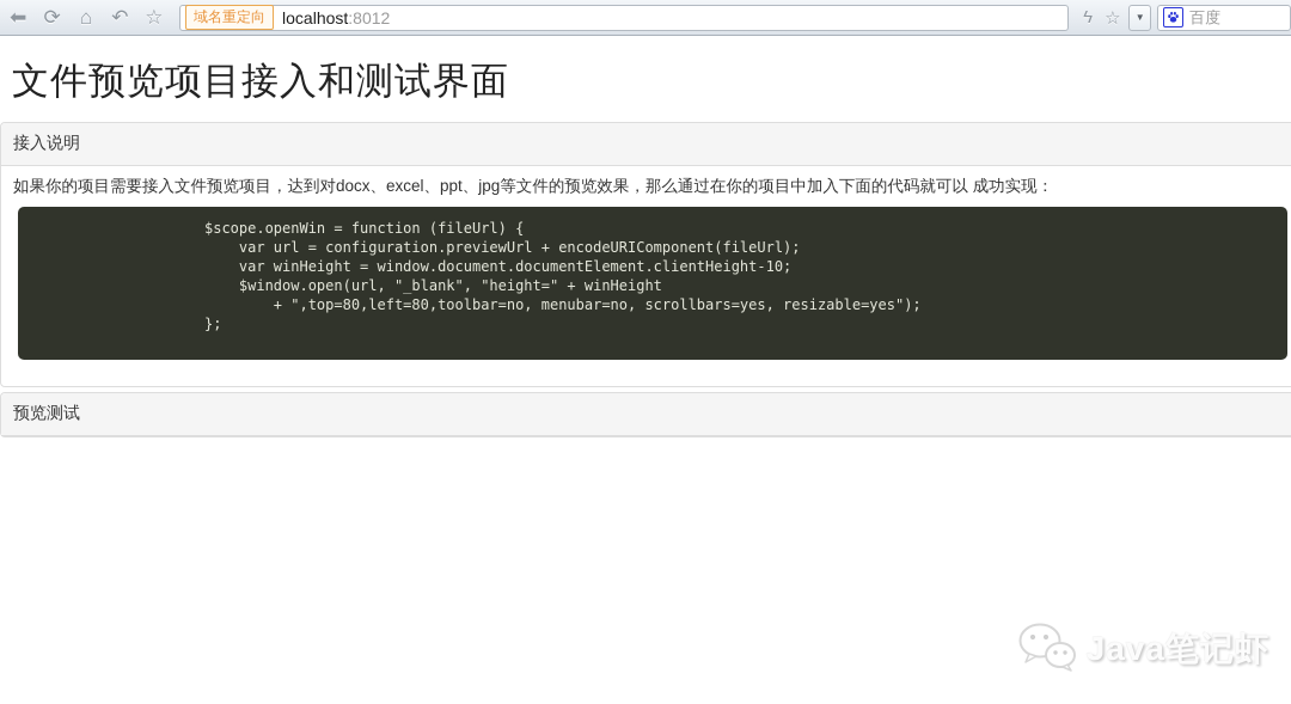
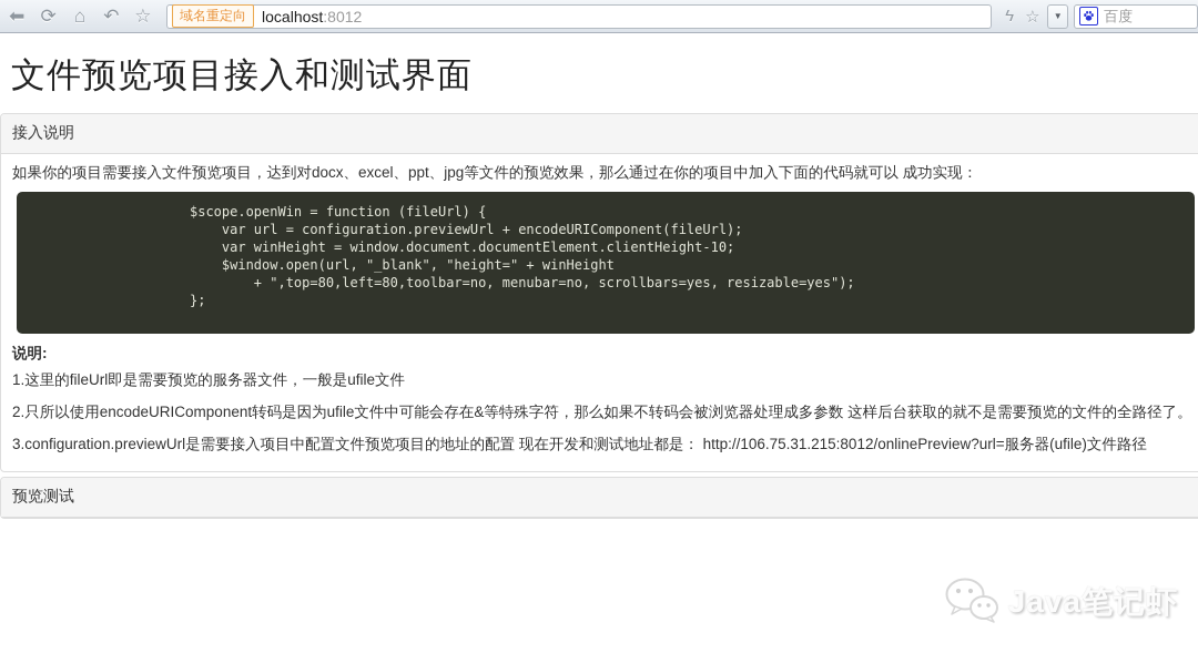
  ⬅
  ⟳
  ⌂
  ↶
  ☆
  域名重定向
  localhost
  :8012
  ϟ
  ☆
  ▼
  百度
  文件预览项目接入和测试界面
  接入说明
  如果你的项目需要接入文件预览项目，达到对docx、excel、ppt、jpg等文件的预览效果，那么通过在你的项目中加入下面的代码就可以 成功实现：
  $scope.openWin = function (fileUrl) {
  var url = configuration.previewUrl + encodeURIComponent(fileUrl);
  var winHeight = window.document.documentElement.clientHeight-10;
  $window.open(url, "_blank", "height=" + winHeight
  + ",top=80,left=80,toolbar=no, menubar=no, scrollbars=yes, resizable=yes");
  };
+ 说明:
+ 1.这里的fileUrl即是需要预览的服务器文件，一般是ufile文件
+ 2.只所以使用encodeURIComponent转码是因为ufile文件中可能会存在&等特殊字符，那么如果不转码会被浏览器处理成多参数 这样后台获取的就不是需要预览的文件的全路径了。
+ 3.configuration.previewUrl是需要接入项目中配置文件预览项目的地址的配置 现在开发和测试地址都是： http://106.75.31.215:8012/onlinePreview?url=服务器(ufile)文件路径
  预览测试
  Java笔记虾
